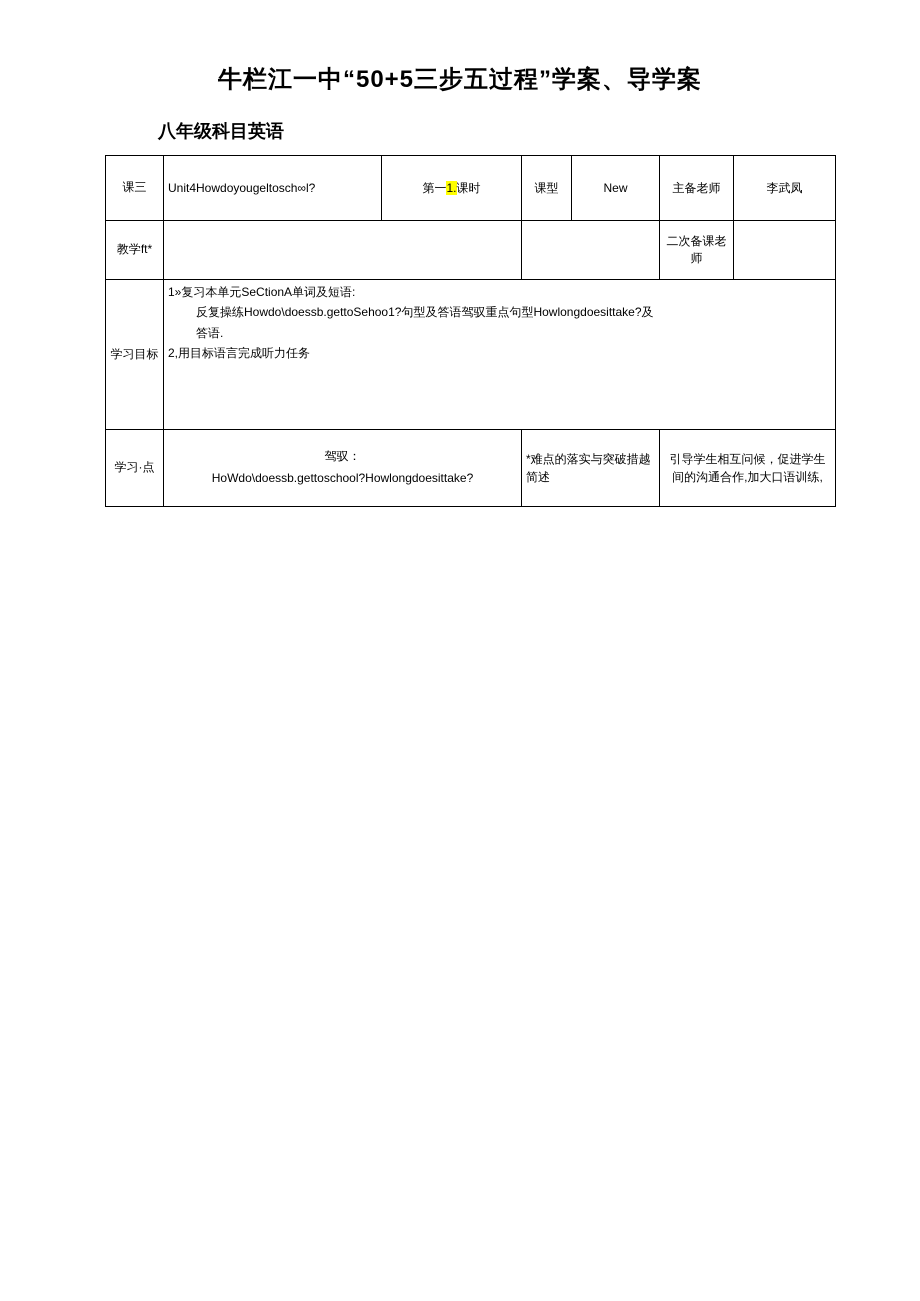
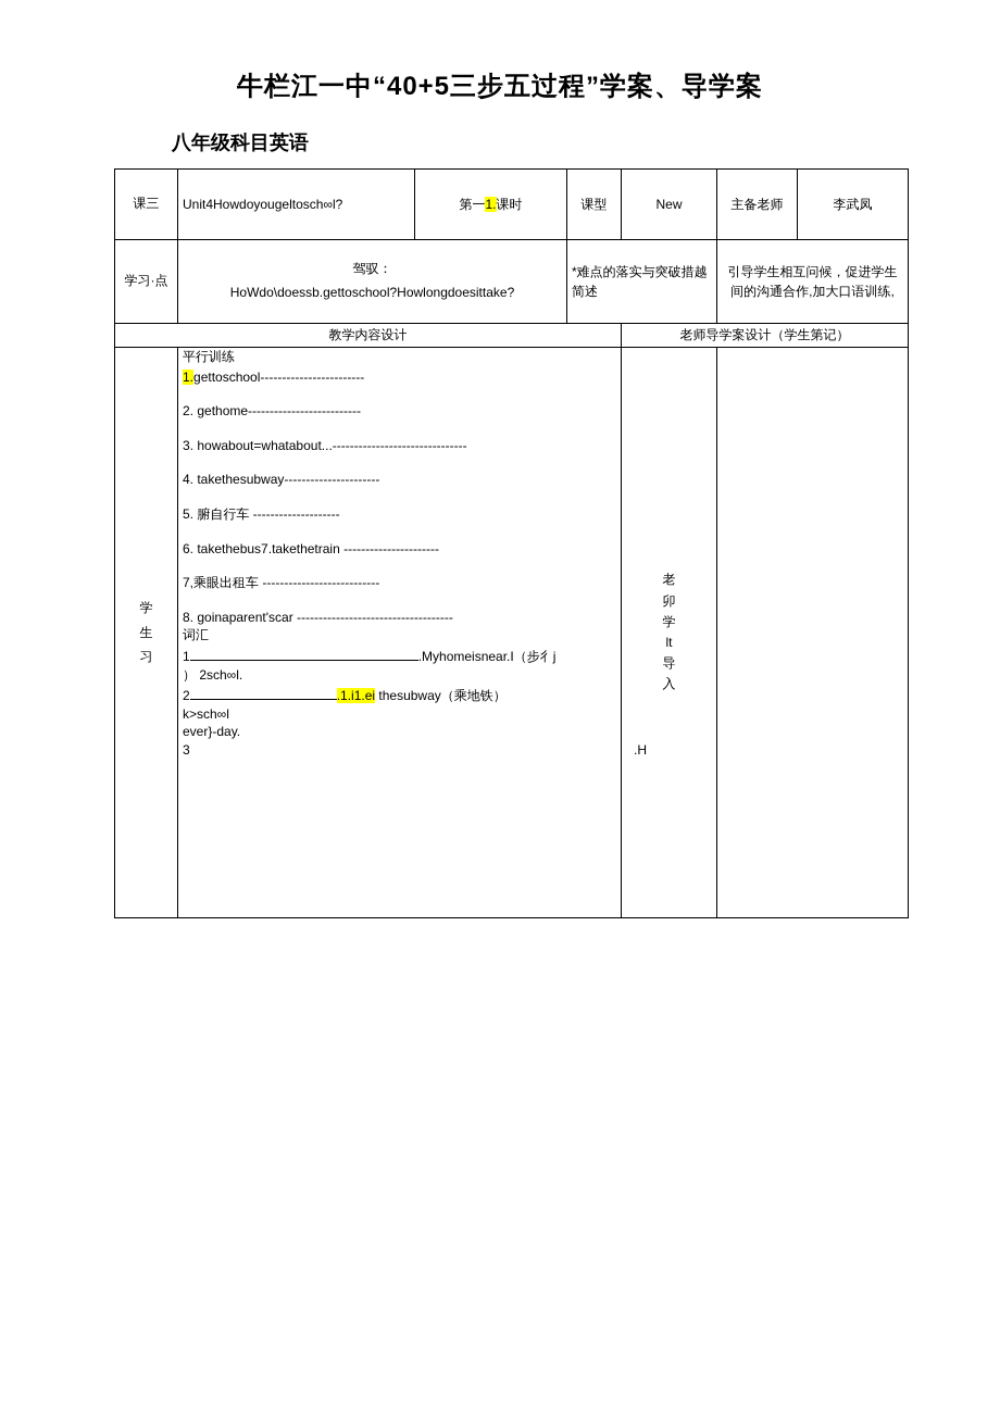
- 牛栏江一中“50+5三步五过程”学案、导学案
+ 牛栏江一中“40+5三步五过程”学案、导学案
  八年级科目英语
  课三	Unit4Howdoyougeltosch∞l?	第一1.课时	课型	New	主备老师	李武凤
- 教学ft*			二次备课老师
- 学习目标	1»复习本单元SeCtionA单词及短语: 反复操练Howdo\doessb.gettoSehoo1?句型及答语驾驭重点句型Howlongdoesittake?及 答语. 2,用目标语言完成听力任务
  学习·点	驾驭： HoWdo\doessb.gettoschool?Howlongdoesittake?	*难点的落实与突破措越简述	引导学生相互问候，促进学生间的沟通合作,加大口语训练,
+ 教学内容设计	老师导学案设计（学生第记）
+ 学生习	平行训练 1.gettoschool------------------------ 2. gethome-------------------------- 3. howabout=whatabout...------------------------------- 4. takethesubway---------------------- 5. 腑自行车 -------------------- 6. takethebus7.takethetrain ---------------------- 7,乘眼出租车 --------------------------- 8. goinaparent'scar ------------------------------------ 词汇 1 .Myhomeisnear.I（步彳j ） 2sch∞l. 2 .1.i1.ei thesubway（乘地铁） k>sch∞l ever}-day. 3 .H	老卯学lt导入
